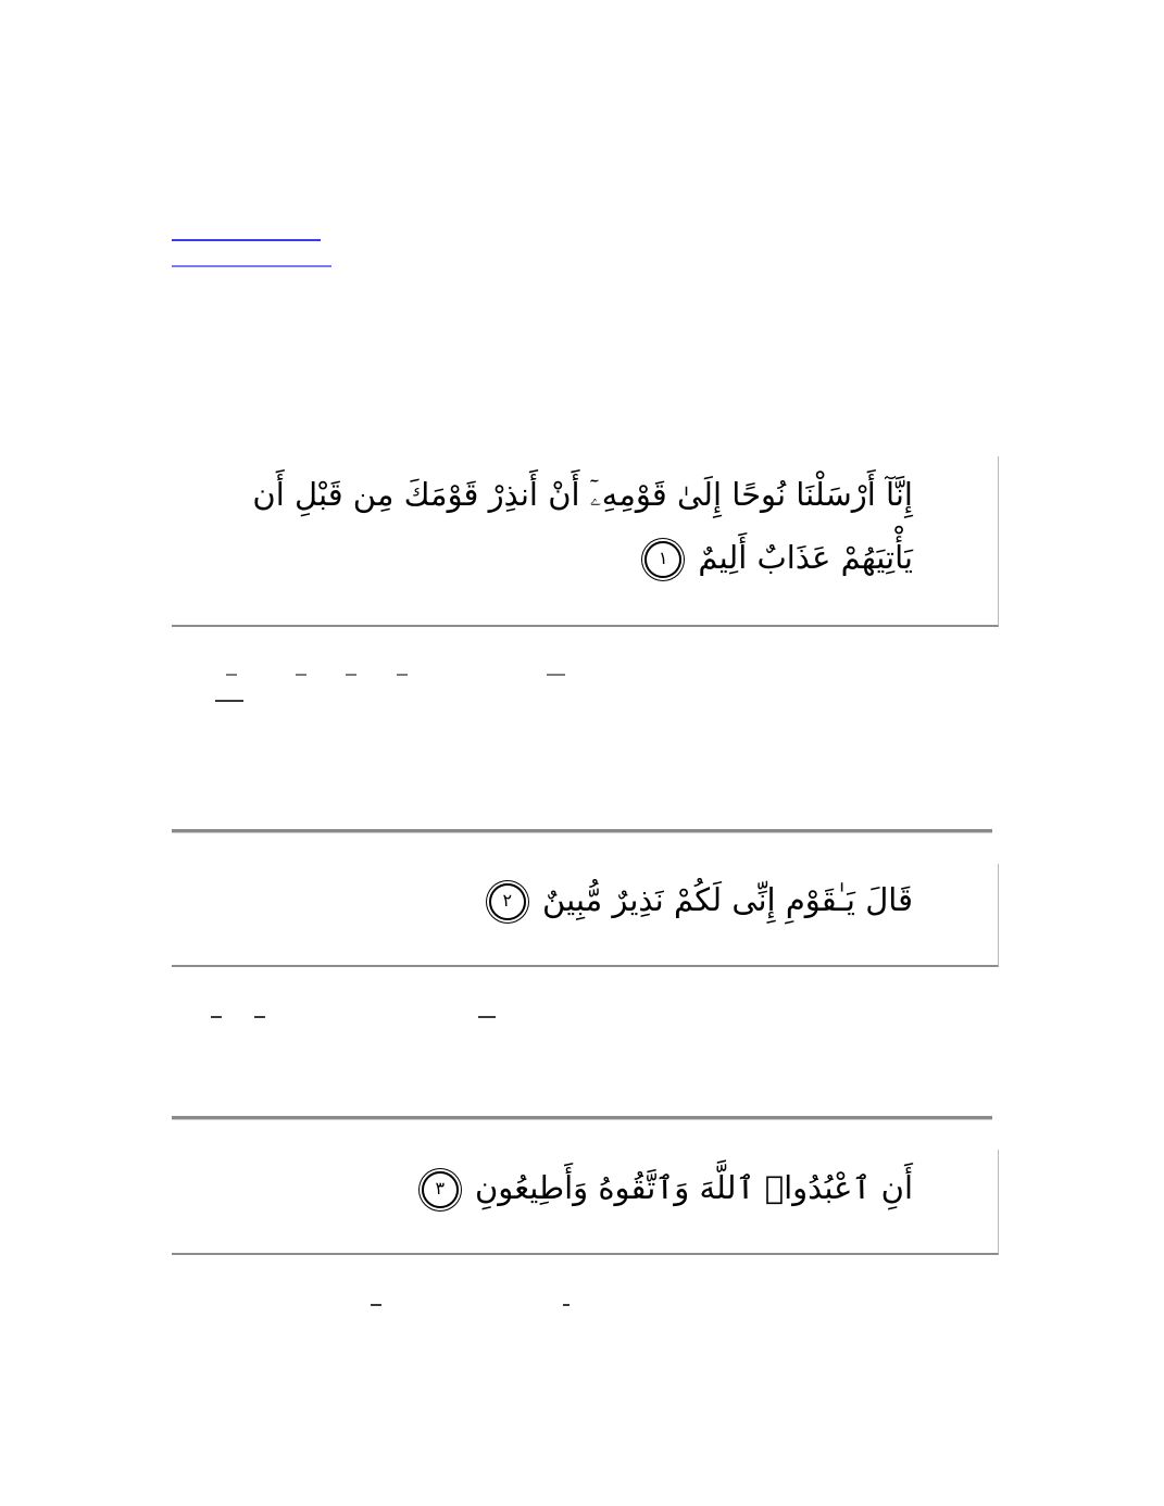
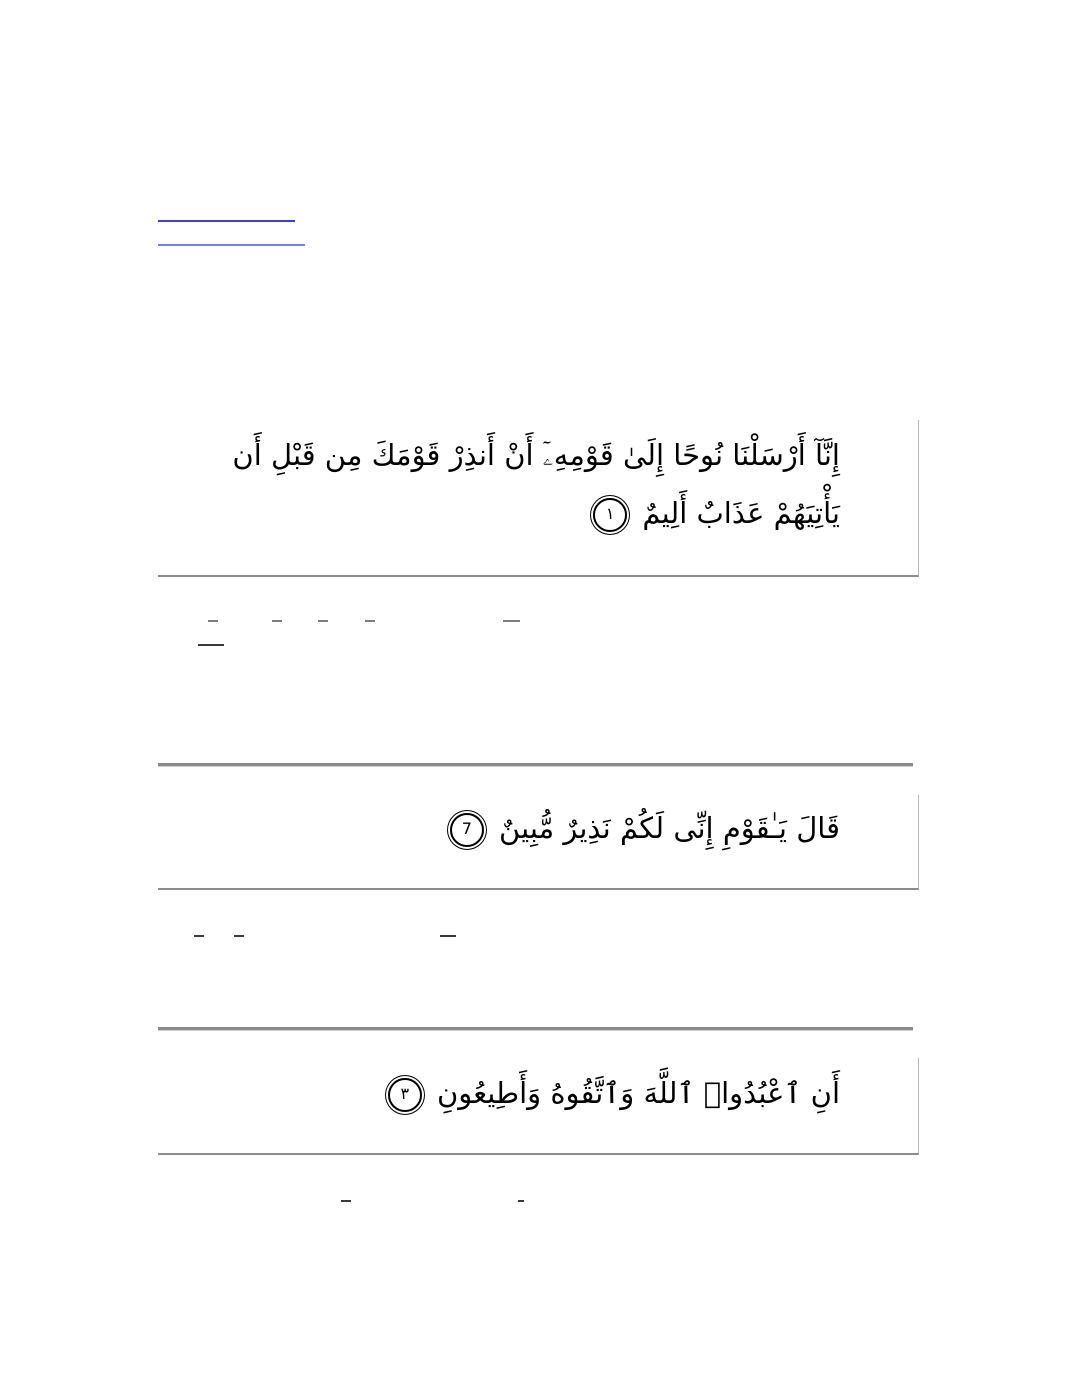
  إِنَّآ أَرْسَلْنَا نُوحًا إِلَىٰ قَوْمِهِۦٓ أَنْ أَنذِرْ قَوْمَكَ مِن قَبْلِ أَن يَأْتِيَهُمْ عَذَابٌ أَلِيمٌ ١
- قَالَ يَـٰقَوْمِ إِنِّى لَكُمْ نَذِيرٌ مُّبِينٌ ٢
+ قَالَ يَـٰقَوْمِ إِنِّى لَكُمْ نَذِيرٌ مُّبِينٌ 7
  أَنِ ٱعْبُدُوا۟ ٱللَّهَ وَٱتَّقُوهُ وَأَطِيعُونِ ٣
